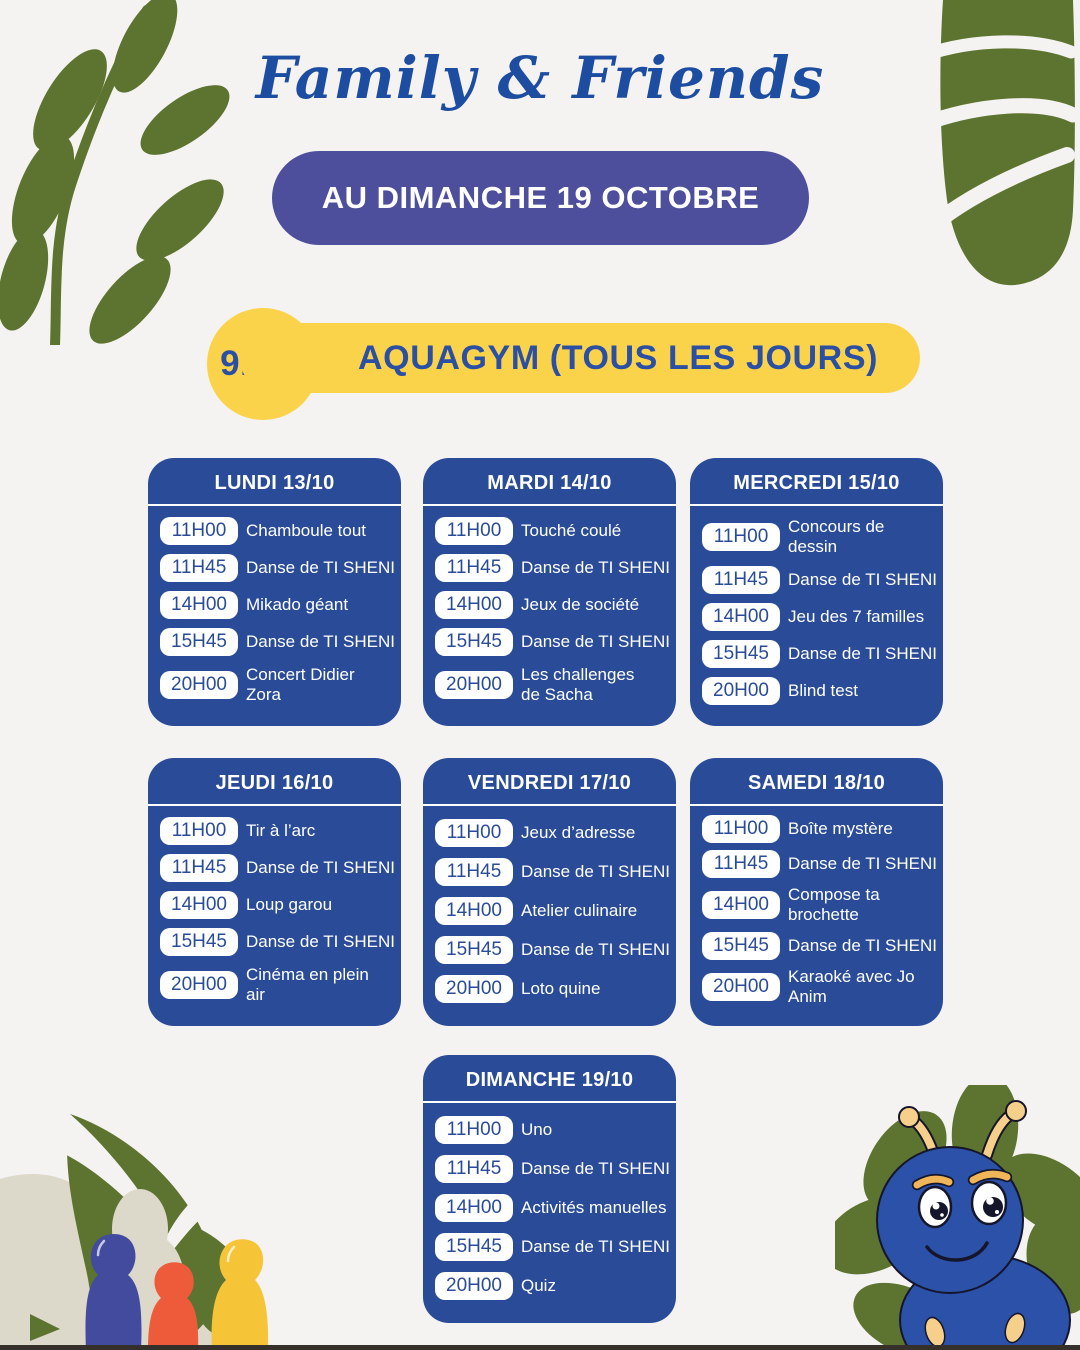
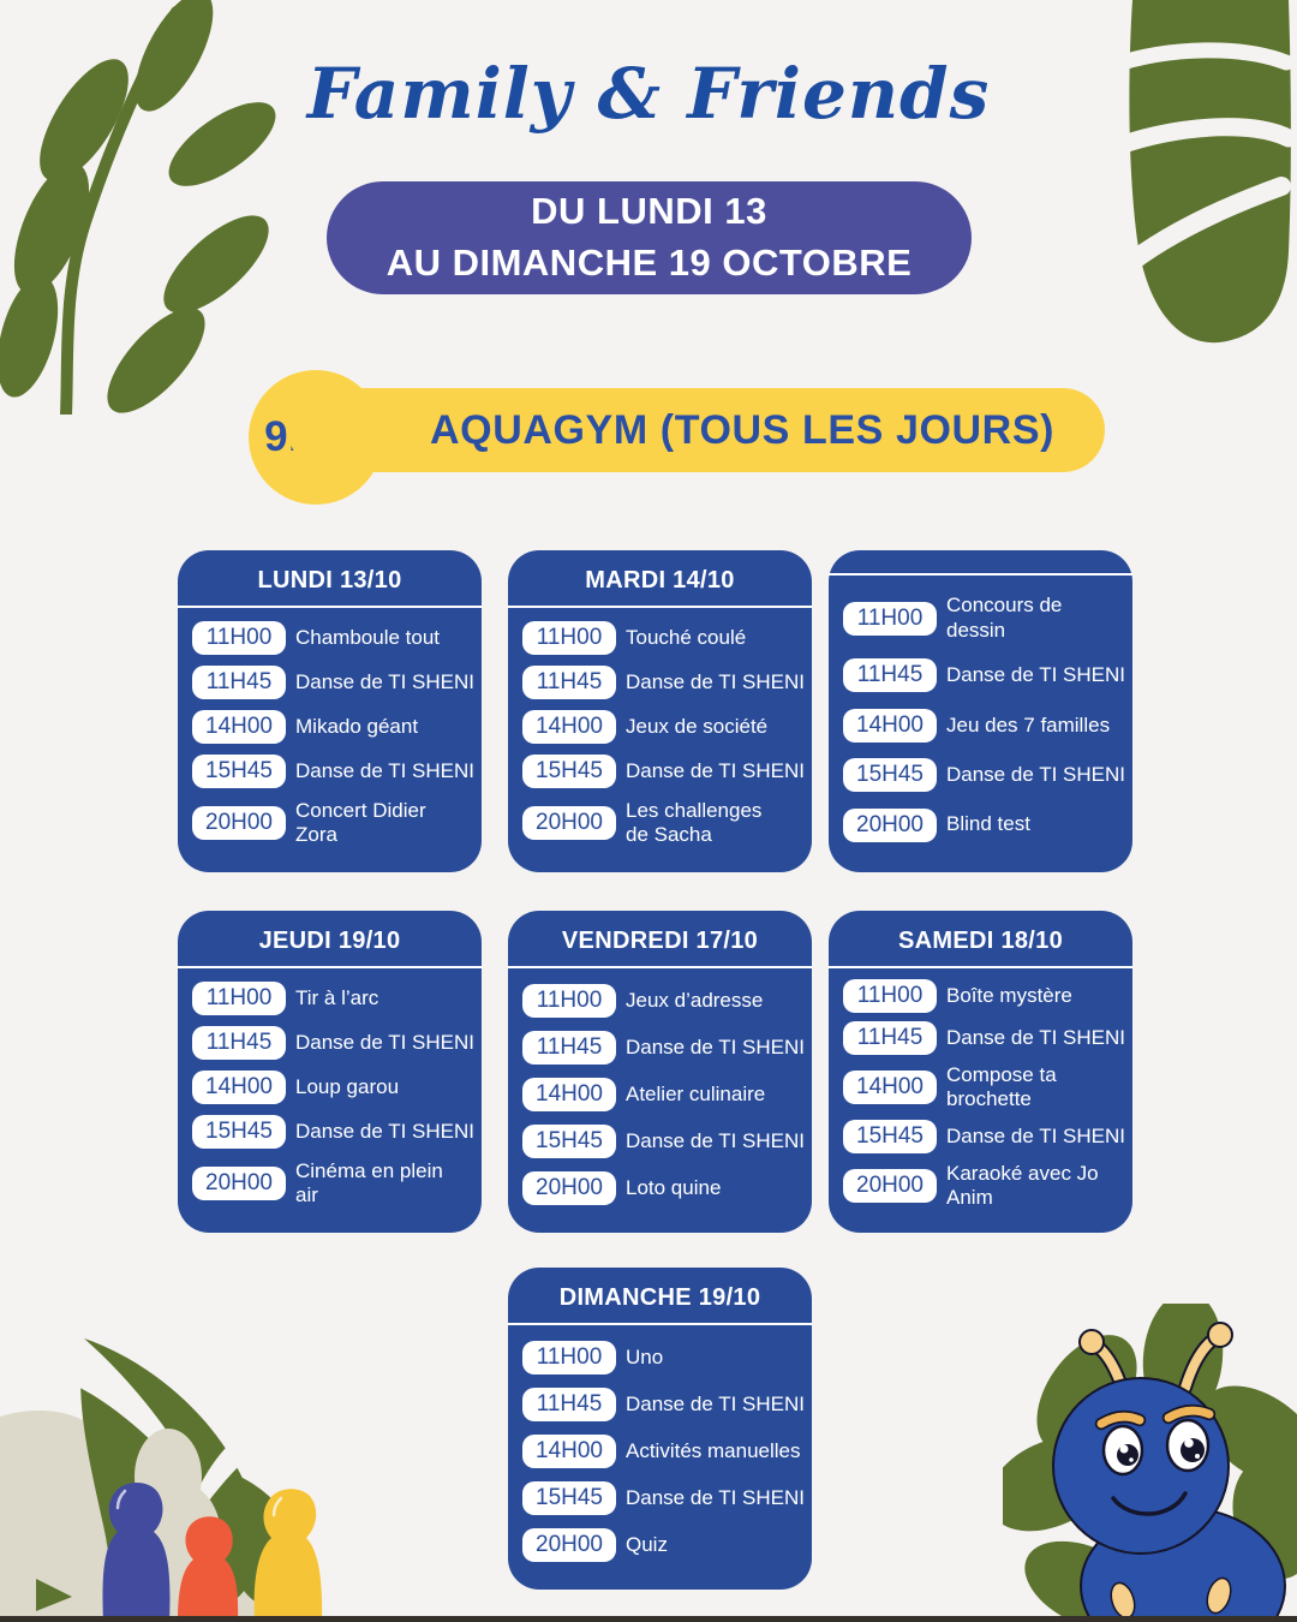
  Family & Friends
+ DU LUNDI 13
  AU DIMANCHE 19 OCTOBRE
  AQUAGYM (TOUS LES JOURS)
  LUNDI 13/10
  11H00
  Chamboule tout
  11H45
  Danse de TI SHENI
  14H00
  Mikado géant
  15H45
  Danse de TI SHENI
  20H00
  Concert Didier
  Zora
  MARDI 14/10
  11H00
  Touché coulé
  11H45
  Danse de TI SHENI
  14H00
  Jeux de société
  15H45
  Danse de TI SHENI
  20H00
  Les challenges
  de Sacha
- MERCREDI 15/10
  11H00
  Concours de
  dessin
  11H45
  Danse de TI SHENI
  14H00
  Jeu des 7 familles
  15H45
  Danse de TI SHENI
  20H00
  Blind test
- JEUDI 16/10
+ JEUDI 19/10
  11H00
  Tir à l’arc
  11H45
  Danse de TI SHENI
  14H00
  Loup garou
  15H45
  Danse de TI SHENI
  20H00
  Cinéma en plein
  air
  VENDREDI 17/10
  11H00
  Jeux d’adresse
  11H45
  Danse de TI SHENI
  14H00
  Atelier culinaire
  15H45
  Danse de TI SHENI
  20H00
  Loto quine
  SAMEDI 18/10
  11H00
  Boîte mystère
  11H45
  Danse de TI SHENI
  14H00
  Compose ta
  brochette
  15H45
  Danse de TI SHENI
  20H00
  Karaoké avec Jo
  Anim
  DIMANCHE 19/10
  11H00
  Uno
  11H45
  Danse de TI SHENI
  14H00
  Activités manuelles
  15H45
  Danse de TI SHENI
  20H00
  Quiz
